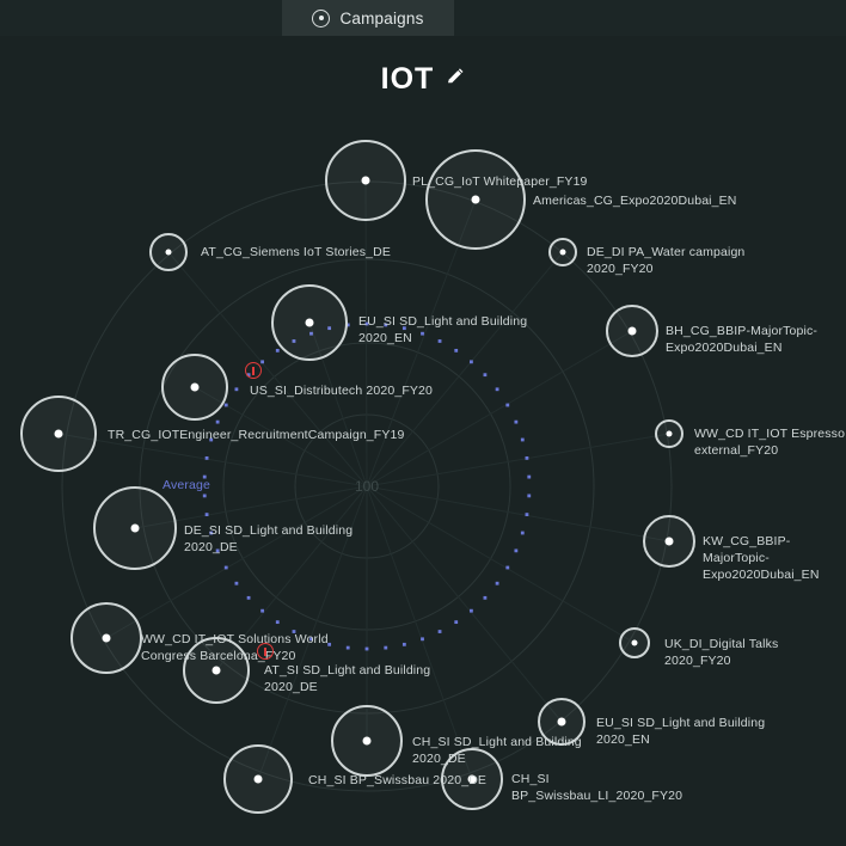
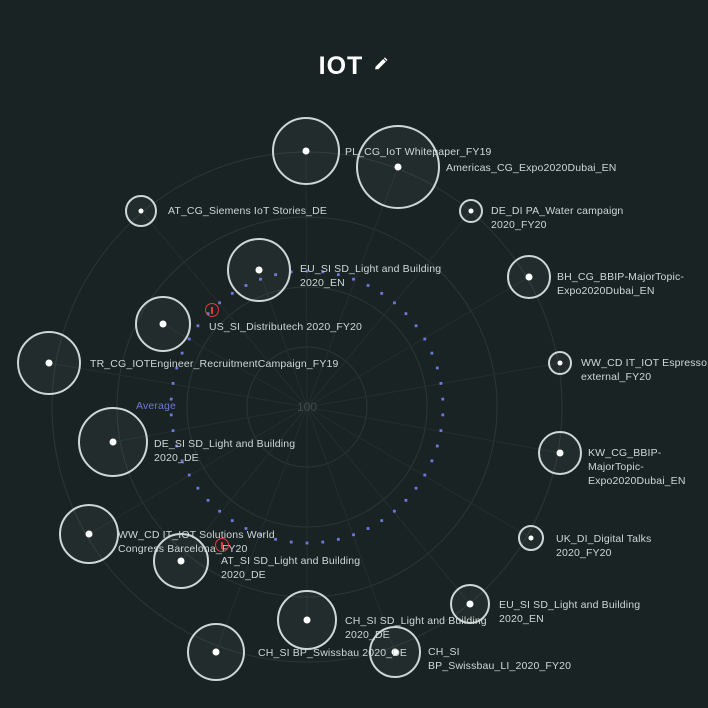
- Campaigns
  IOT
  100
  Average
  PL_CG_IoT Whitepaper_FY19
  Americas_CG_Expo2020Dubai_EN
  AT_CG_Siemens IoT Stories_DE
  DE_DI PA_Water campaign
  2020_FY20
  EU_SI SD_Light and Building
  2020_EN
  BH_CG_BBIP-MajorTopic-
  Expo2020Dubai_EN
  US_SI_Distributech 2020_FY20
  TR_CG_IOTEngineer_RecruitmentCampaign_FY19
  WW_CD IT_IOT Espresso
  external_FY20
  DE_SI SD_Light and Building
  2020_DE
  KW_CG_BBIP-MajorTopic-
  Expo2020Dubai_EN
  WW_CD IT_IOT Solutions World
  Congress BarcelonaY20
  UK_DI_Digital Talks 2020_FY20
  AT_SI SD_Light and Building
  2020_DE
  EU_SI SD_Light and Building
  2020_EN
  CH_SI SD_Light and Building
  2020_DE
  CH_SI BP_Swissbau 2020_DE
  CH_SI
  BP_Swissbau_LI_2020_FY20
